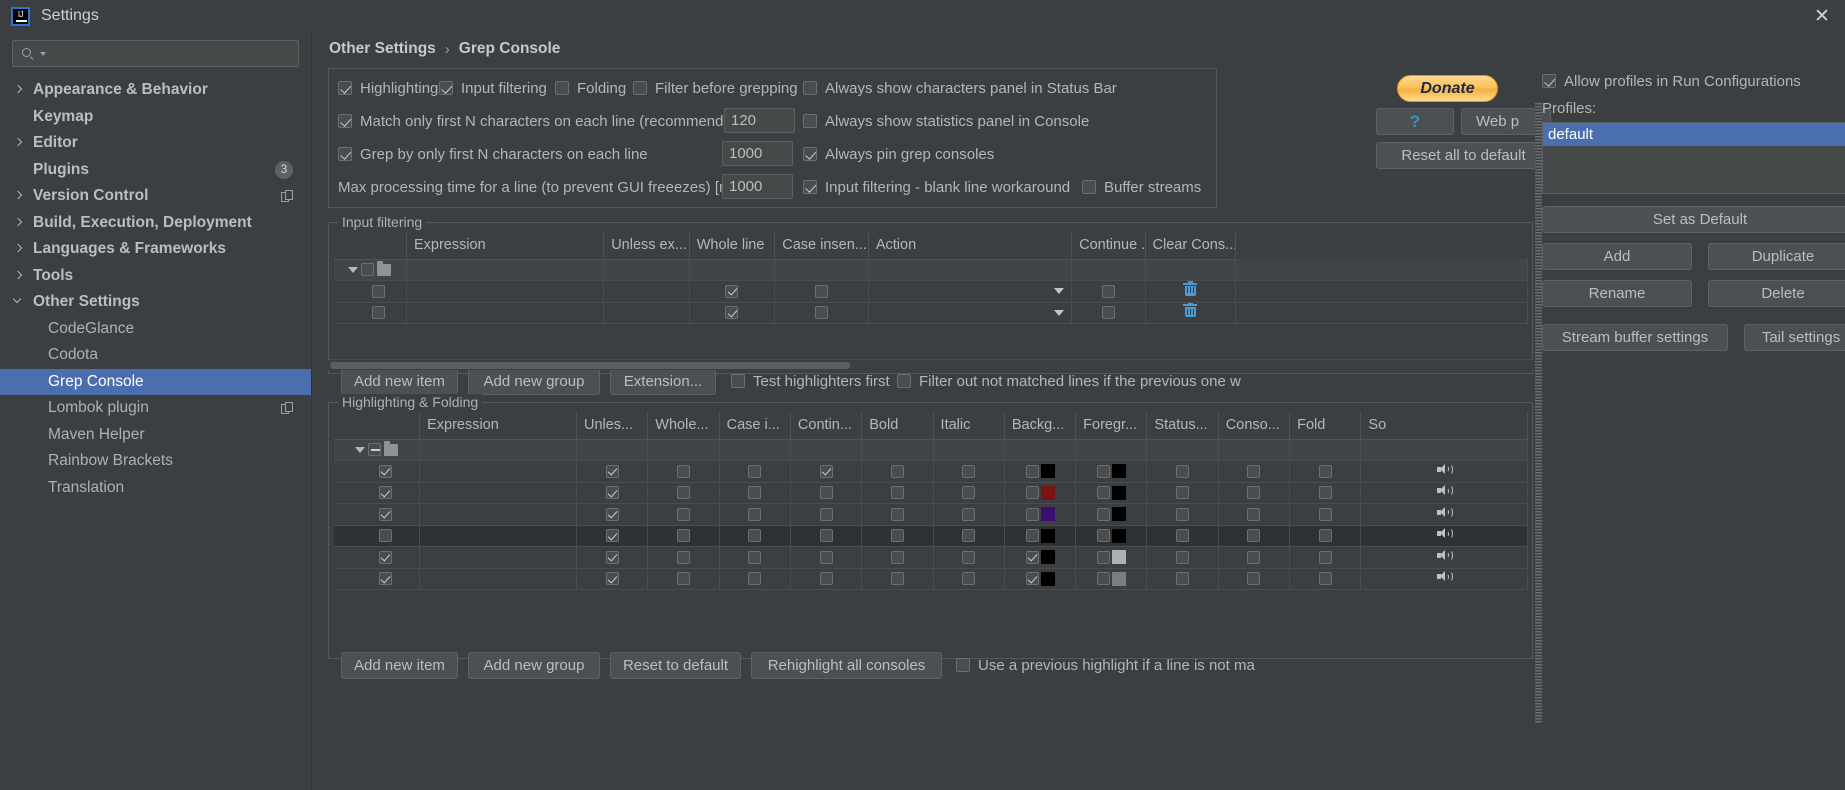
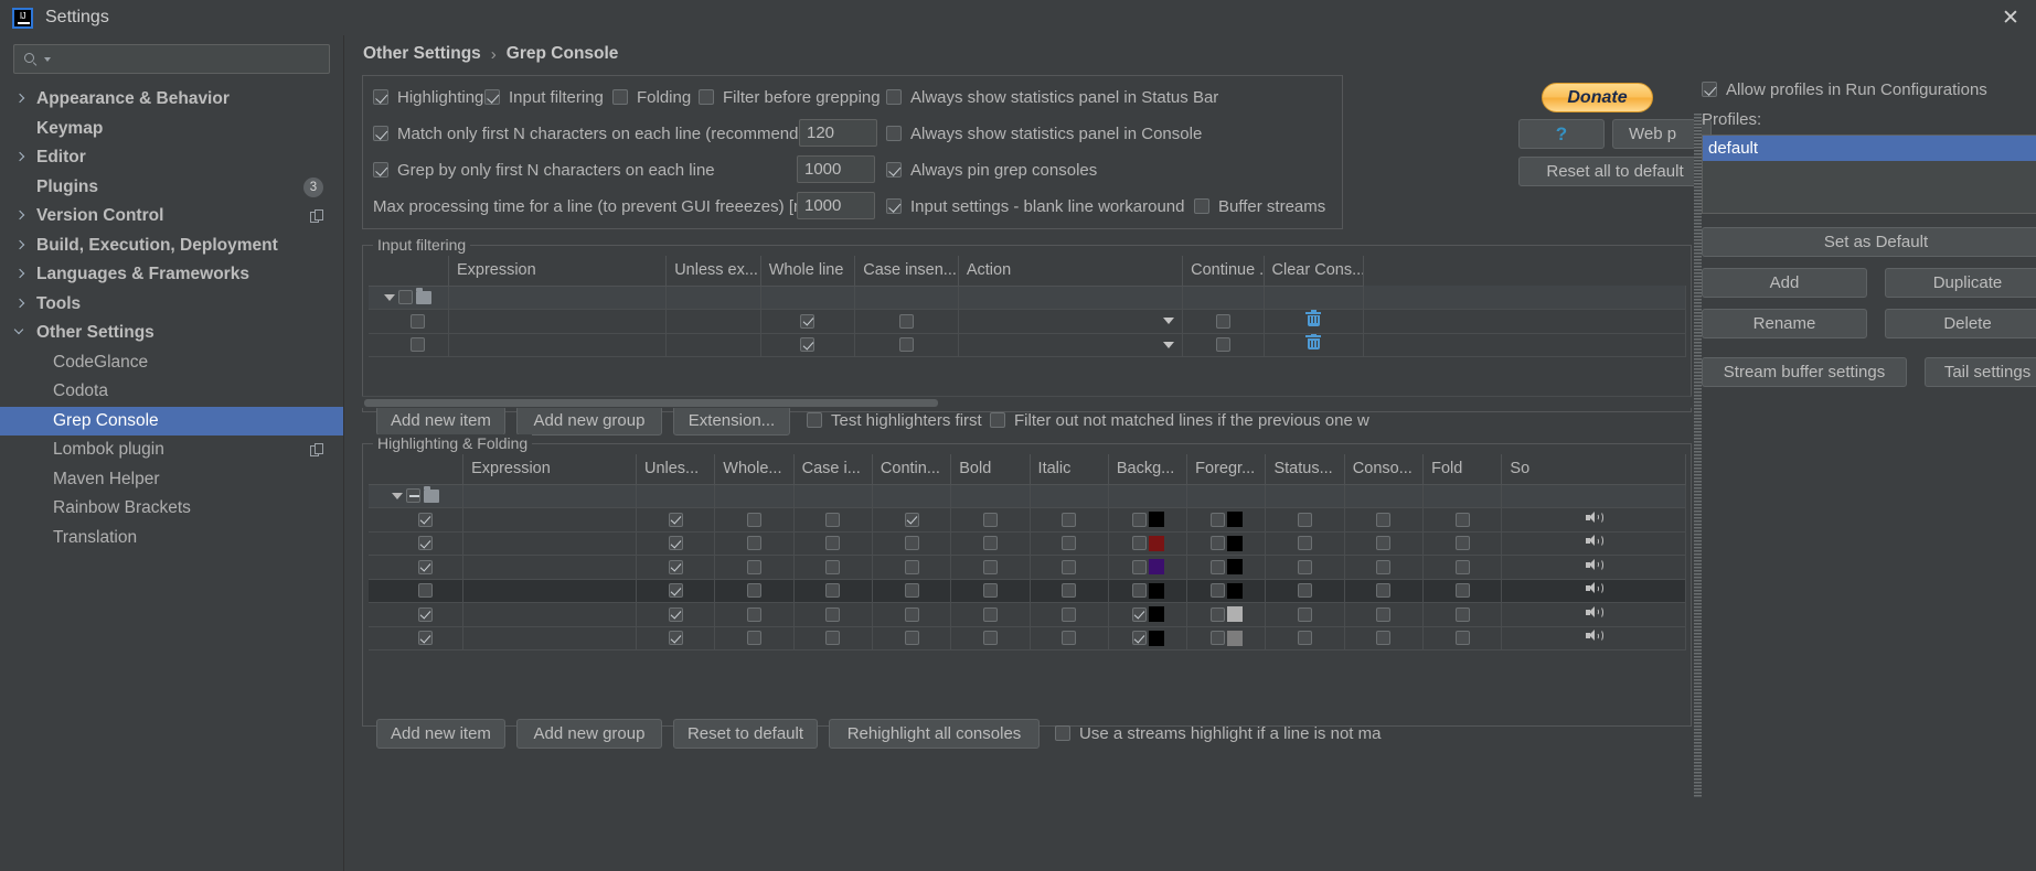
  IJ
  Settings
  ✕
  Appearance & Behavior
  Keymap
  Editor
  Plugins
  3
  Version Control
  Build, Execution, Deployment
  Languages & Frameworks
  Tools
  Other Settings
  CodeGlance
  Codota
  Grep Console
  Lombok plugin
  Maven Helper
  Rainbow Brackets
  Translation
  Other Settings
  ›
  Grep Console
  Highlighting
  Input filtering
  Folding
  Filter before grepping
- Always show characters panel in Status Bar
+ Always show statistics panel in Status Bar
  Match only first N characters on each line (recommend
  120
  Always show statistics panel in Console
  Grep by only first N characters on each line
  1000
  Always pin grep consoles
  Max processing time for a line (to prevent GUI freeezes) [
  1000
- Input filtering - blank line workaround
+ Input settings - blank line workaround
  Buffer streams
  Donate
  ?
  Web p
  Reset all to default
  Input filtering
  	Expression	Unless ex...	Whole line	Case insen...	Action	Continue .	Clear Cons...
  Add new item
  Add new group
  Extension...
  Test highlighters first
  Filter out not matched lines if the previous one w
  Highlighting & Folding
  	Expression	Unles...	Whole...	Case i...	Contin...	Bold	Italic	Backg...	Foregr...	Status...	Conso...	Fold	So
  Add new item
  Add new group
  Reset to default
  Rehighlight all consoles
- Use a previous highlight if a line is not ma
+ Use a streams highlight if a line is not ma
  Allow profiles in Run Configurations
  Profiles:
  default
  Set as Default
  Add
  Duplicate
  Rename
  Delete
  Stream buffer settings
  Tail settings
